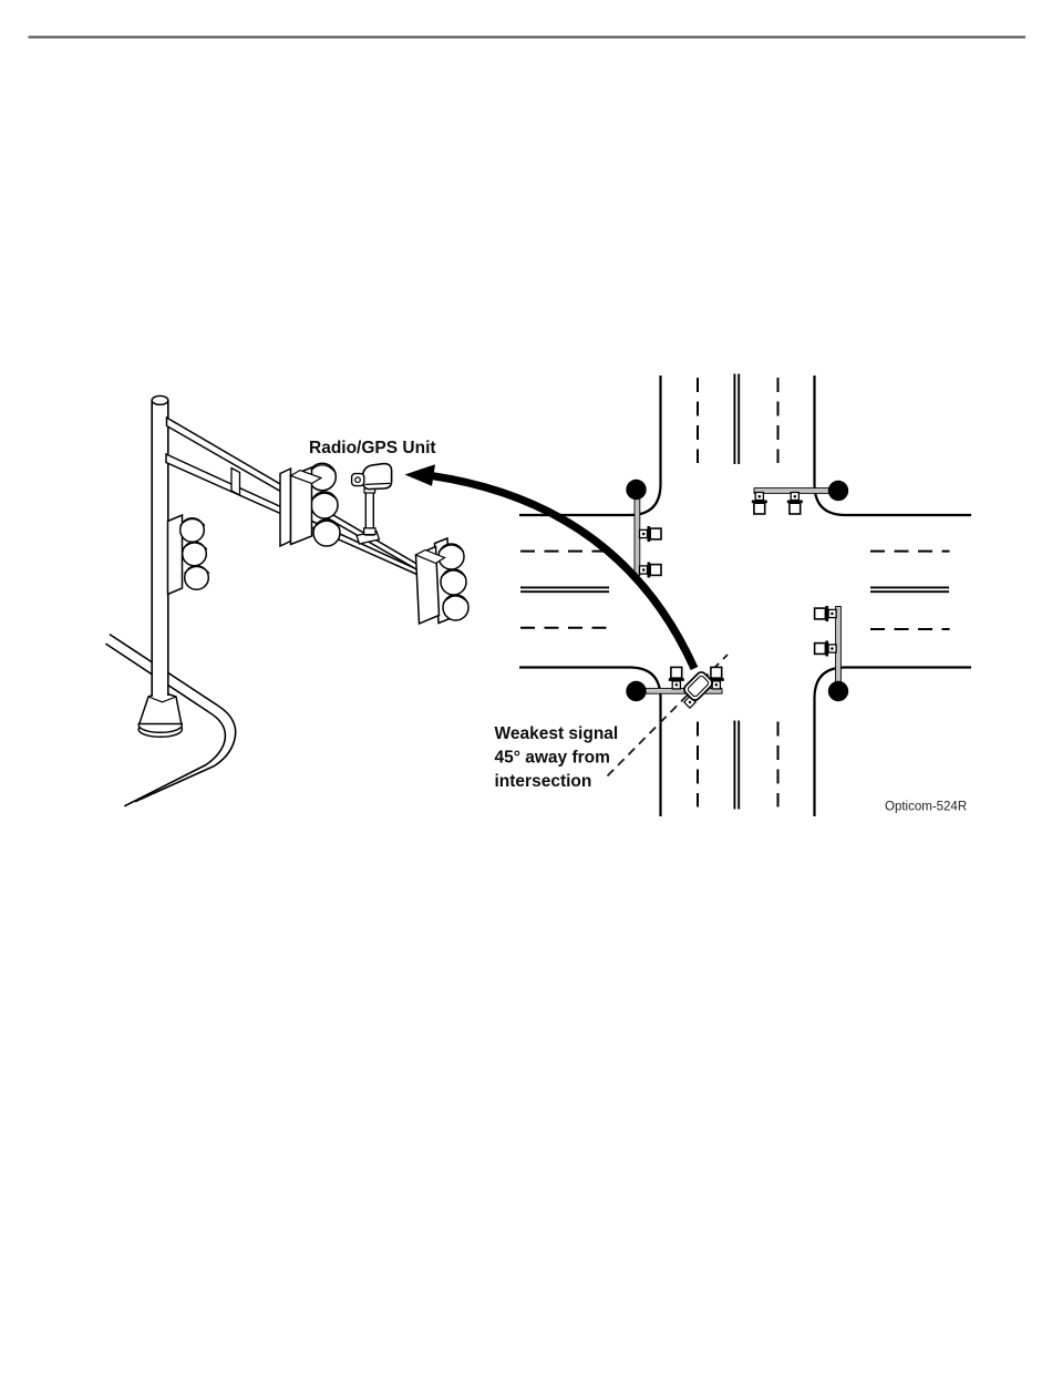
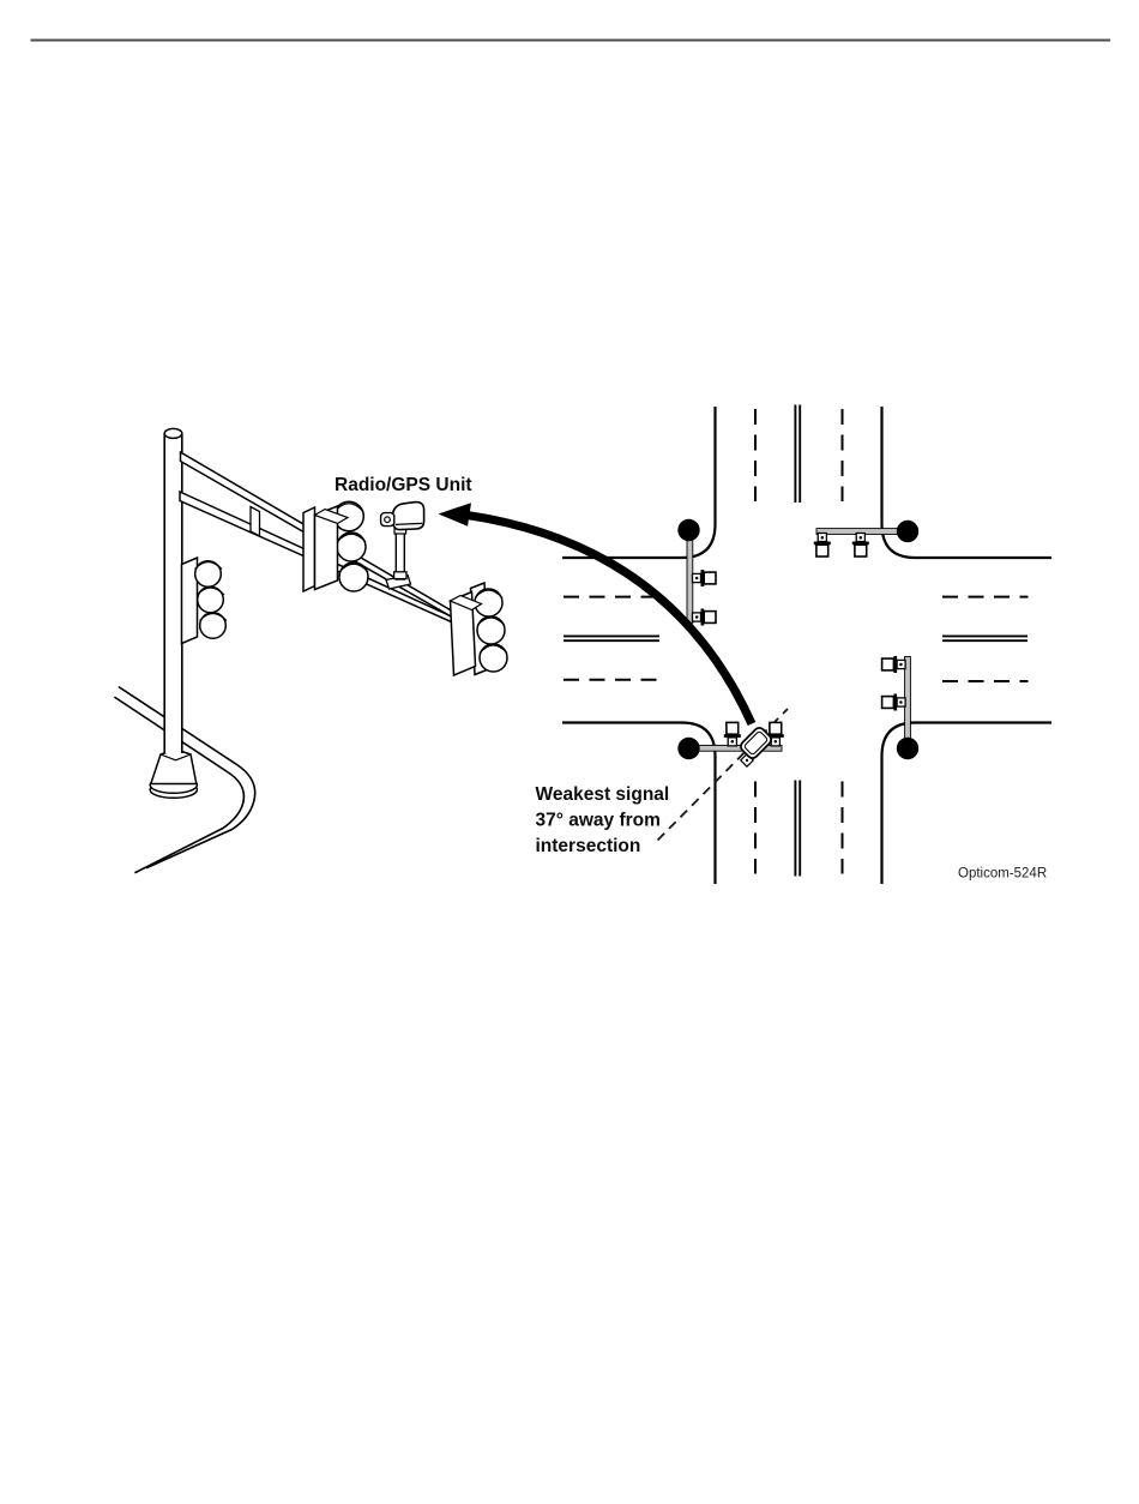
  Radio/GPS Unit
  Weakest signal
- 45° away from
+ 37° away from
  intersection
  Opticom-524R
